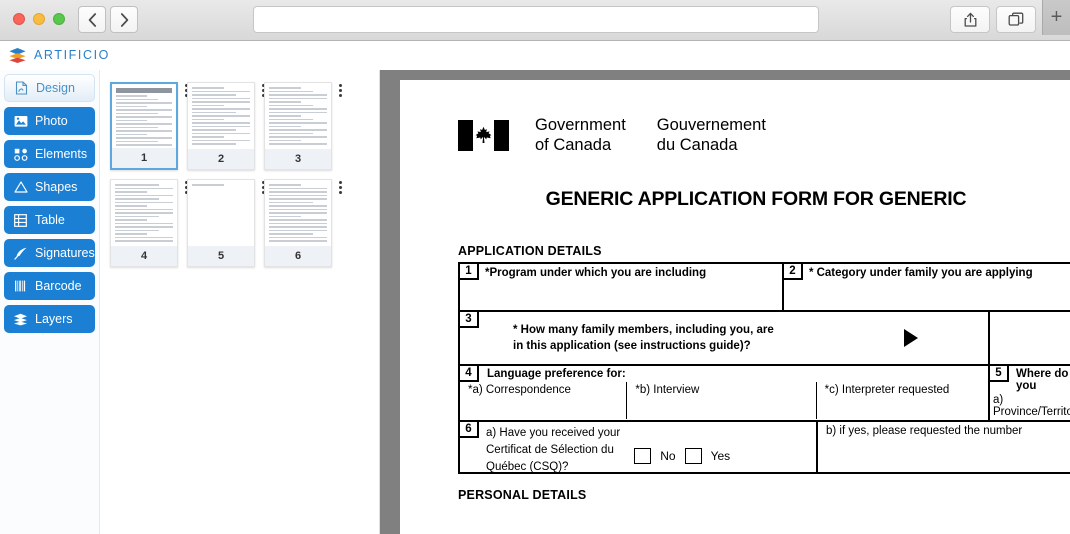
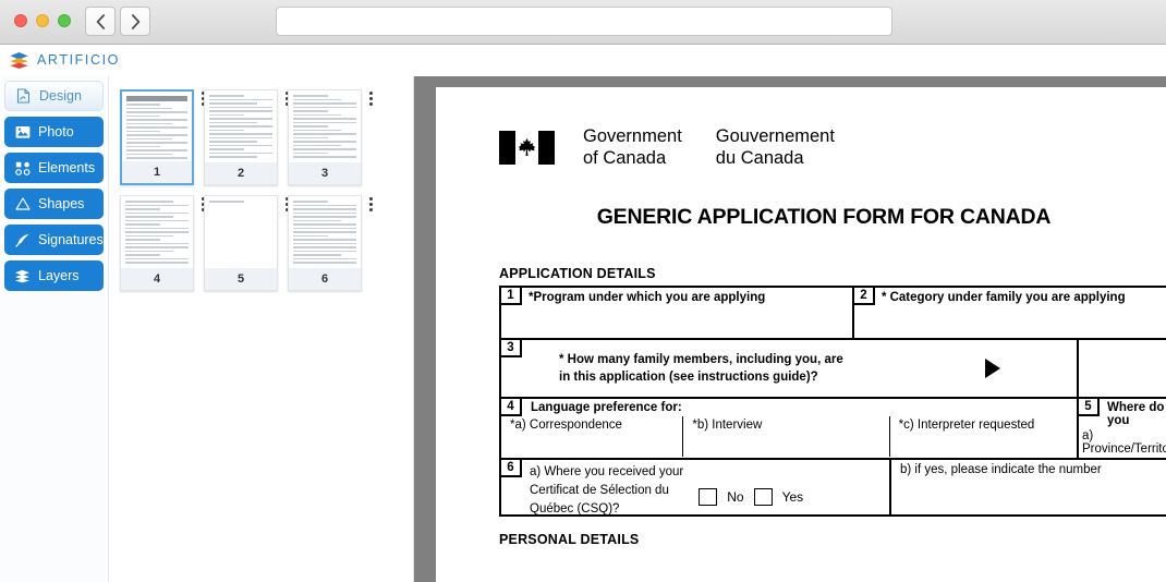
- +
  ARTIFICIO
  Design
  Photo
  Elements
  Shapes
- Table
  Signatures
- Barcode
  Layers
  1
  2
  3
  4
  5
  6
  Government
  of Canada
  Gouvernement
  du Canada
- GENERIC APPLICATION FORM FOR GENERIC
+ GENERIC APPLICATION FORM FOR CANADA
  APPLICATION DETAILS
  1
- *Program under which you are including
+ *Program under which you are applying
  2
  * Category under family you are applying
  3
  * How many family members, including you, are
  in this application (see instructions guide)?
  4
  Language preference for:
  *a) Correspondence
  *b) Interview
  *c) Interpreter requested
  5
  Where do you
  a) Province/Territ
  6
- a) Have you received your
+ a) Where you received your
  Certificat de Sélection du
  Québec (CSQ)?
  No
  Yes
- b) if yes, please requested the number
+ b) if yes, please indicate the number
  PERSONAL DETAILS
